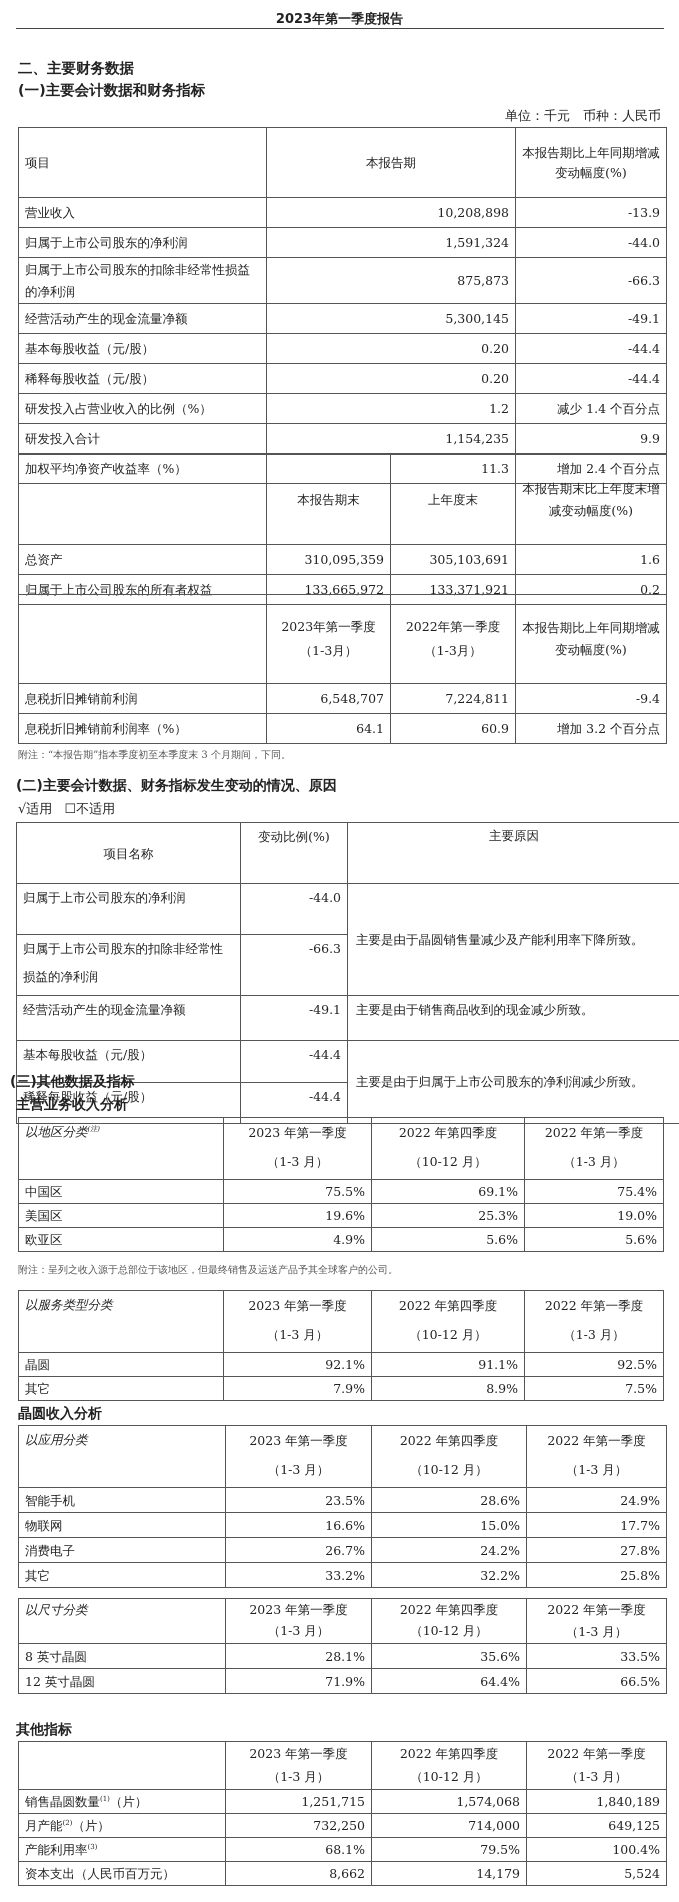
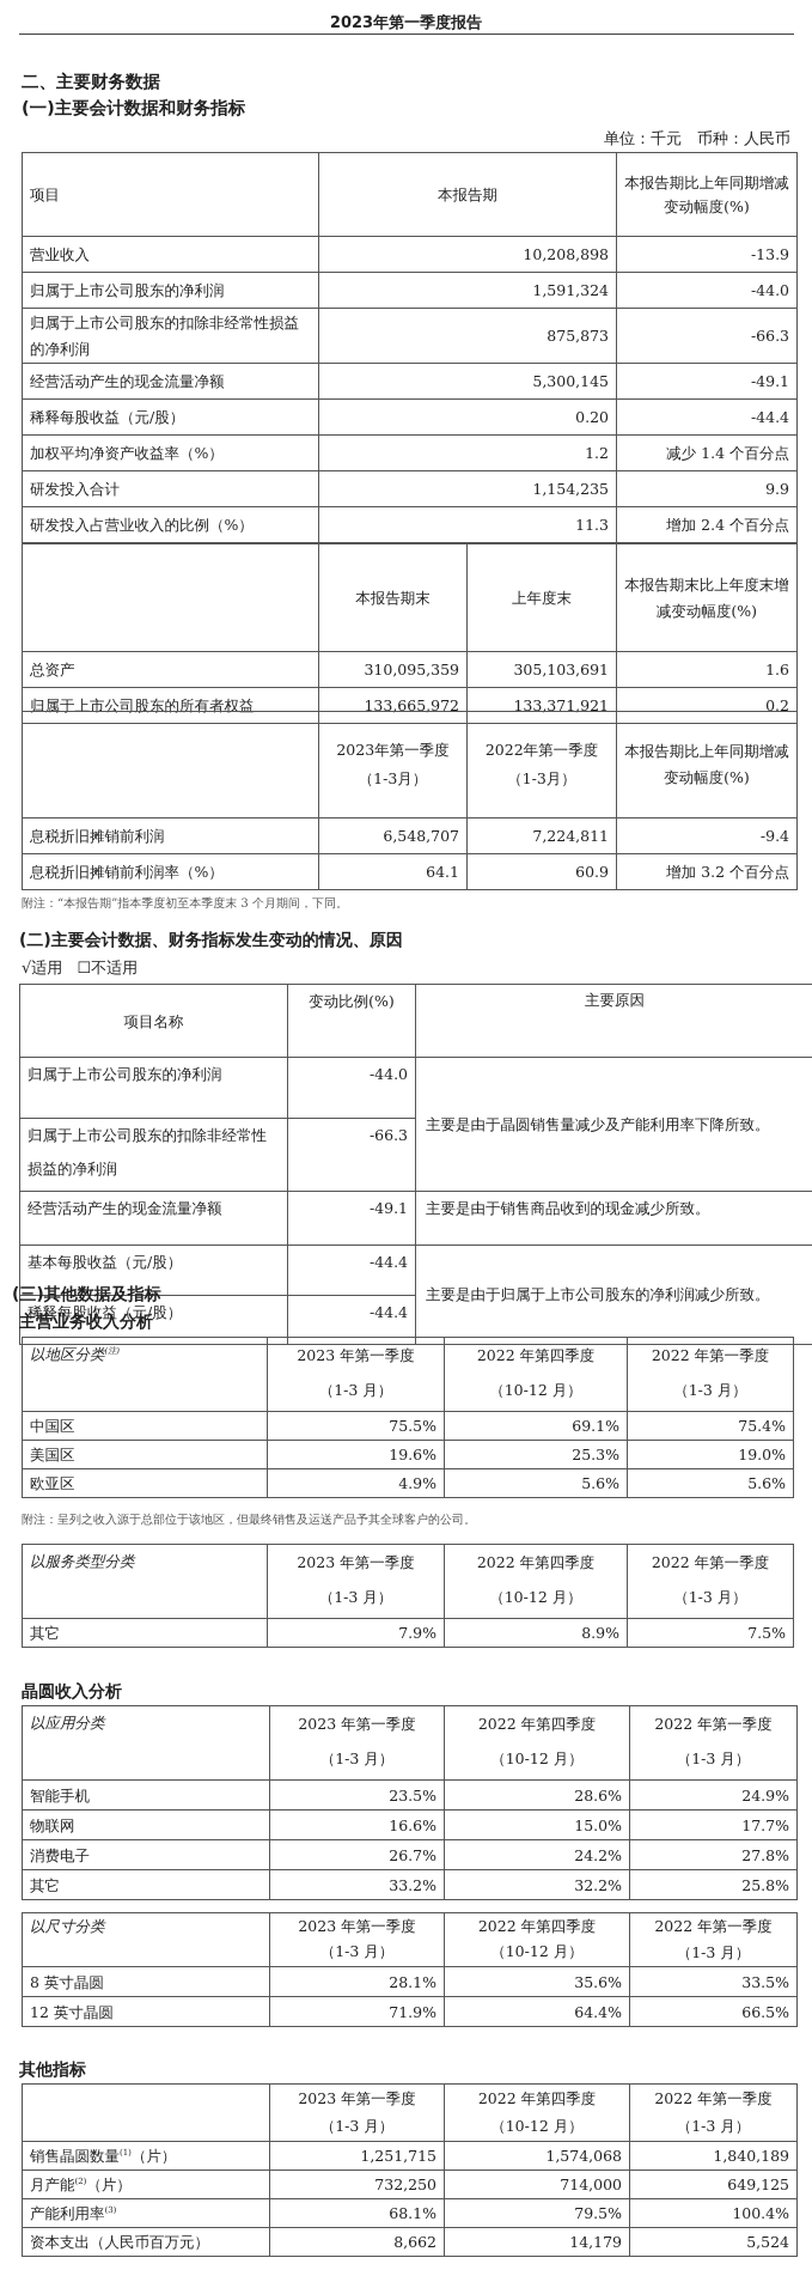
  2023年第一季度报告
  二、主要财务数据
  (一)主要会计数据和财务指标
  单位：千元 币种：人民币
  项目	本报告期	本报告期比上年同期增减变动幅度(%)
  营业收入	10,208,898	-13.9
  归属于上市公司股东的净利润	1,591,324	-44.0
  归属于上市公司股东的扣除非经常性损益的净利润	875,873	-66.3
  经营活动产生的现金流量净额	5,300,145	-49.1
- 基本每股收益（元/股）	0.20	-44.4
  稀释每股收益（元/股）	0.20	-44.4
- 研发投入占营业收入的比例（%）	1.2	减少 1.4 个百分点
+ 加权平均净资产收益率（%）	1.2	减少 1.4 个百分点
  研发投入合计	1,154,235	9.9
- 加权平均净资产收益率（%）	11.3	增加 2.4 个百分点
+ 研发投入占营业收入的比例（%）	11.3	增加 2.4 个百分点
  	本报告期末	上年度末	本报告期末比上年度末增减变动幅度(%)
  总资产	310,095,359	305,103,691	1.6
  归属于上市公司股东的所有者权益	133,665,972	133,371,921	0.2
  	2023年第一季度（1-3月）	2022年第一季度（1-3月）	本报告期比上年同期增减变动幅度(%)
  息税折旧摊销前利润	6,548,707	7,224,811	-9.4
  息税折旧摊销前利润率（%）	64.1	60.9	增加 3.2 个百分点
  附注：“本报告期”指本季度初至本季度末 3 个月期间，下同。
  (二)主要会计数据、财务指标发生变动的情况、原因
  √适用 ☐不适用
  项目名称	变动比例(%)	主要原因
  归属于上市公司股东的净利润	-44.0	主要是由于晶圆销售量减少及产能利用率下降所致。
  归属于上市公司股东的扣除非经常性损益的净利润	-66.3
  经营活动产生的现金流量净额	-49.1	主要是由于销售商品收到的现金减少所致。
  基本每股收益（元/股）	-44.4	主要是由于归属于上市公司股东的净利润减少所致。
  稀释每股收益（元/股）	-44.4
  (三)其他数据及指标
  主营业务收入分析
  以地区分类(注)	2023 年第一季度（1-3 月）	2022 年第四季度（10-12 月）	2022 年第一季度（1-3 月）
  中国区	75.5%	69.1%	75.4%
  美国区	19.6%	25.3%	19.0%
  欧亚区	4.9%	5.6%	5.6%
  附注：呈列之收入源于总部位于该地区，但最终销售及运送产品予其全球客户的公司。
  以服务类型分类	2023 年第一季度（1-3 月）	2022 年第四季度（10-12 月）	2022 年第一季度（1-3 月）
- 晶圆	92.1%	91.1%	92.5%
  其它	7.9%	8.9%	7.5%
  晶圆收入分析
  以应用分类	2023 年第一季度（1-3 月）	2022 年第四季度（10-12 月）	2022 年第一季度（1-3 月）
  智能手机	23.5%	28.6%	24.9%
  物联网	16.6%	15.0%	17.7%
  消费电子	26.7%	24.2%	27.8%
  其它	33.2%	32.2%	25.8%
  以尺寸分类	2023 年第一季度（1-3 月）	2022 年第四季度（10-12 月）	2022 年第一季度（1-3 月）
  8 英寸晶圆	28.1%	35.6%	33.5%
  12 英寸晶圆	71.9%	64.4%	66.5%
  其他指标
  	2023 年第一季度（1-3 月）	2022 年第四季度（10-12 月）	2022 年第一季度（1-3 月）
  销售晶圆数量(1)（片）	1,251,715	1,574,068	1,840,189
  月产能(2)（片）	732,250	714,000	649,125
  产能利用率(3)	68.1%	79.5%	100.4%
  资本支出（人民币百万元）	8,662	14,179	5,524
